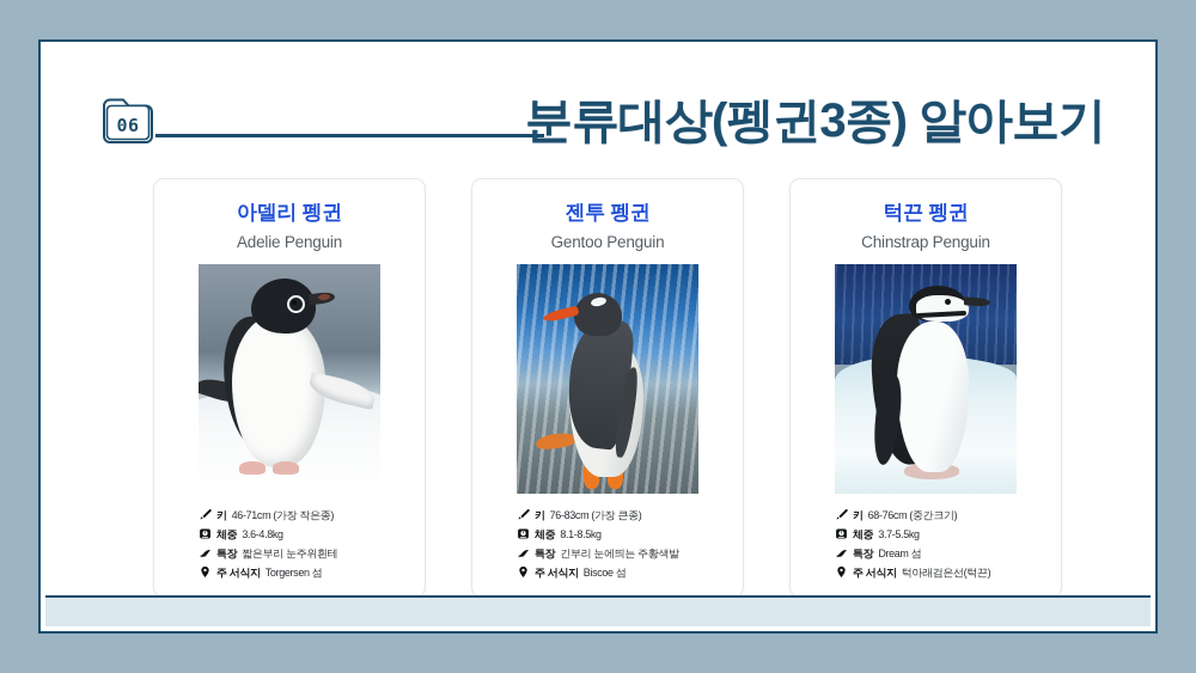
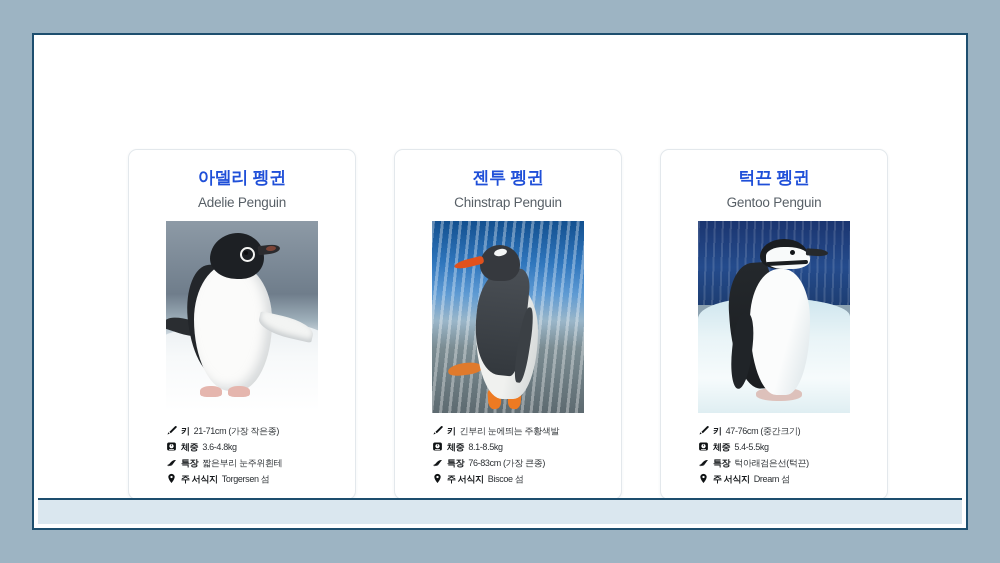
- 06
- 분류대상(펭귄3종) 알아보기
  아델리 펭귄
  Adelie Penguin
  키
- 46-71cm (가장 작은종)
+ 21-71cm (가장 작은종)
  체중
  3.6-4.8kg
  특장
  짧은부리 눈주위흰테
  주 서식지
  Torgersen 섬
  젠투 펭귄
- Gentoo Penguin
+ Chinstrap Penguin
  키
- 76-83cm (가장 큰종)
+ 긴부리 눈에띄는 주황색발
  체중
  8.1-8.5kg
  특장
- 긴부리 눈에띄는 주황색발
+ 76-83cm (가장 큰종)
  주 서식지
  Biscoe 섬
  턱끈 펭귄
- Chinstrap Penguin
+ Gentoo Penguin
  키
- 68-76cm (중간크기)
+ 47-76cm (중간크기)
  체중
- 3.7-5.5kg
+ 5.4-5.5kg
  특장
- Dream 섬
+ 턱아래검은선(턱끈)
  주 서식지
- 턱아래검은선(턱끈)
+ Dream 섬
